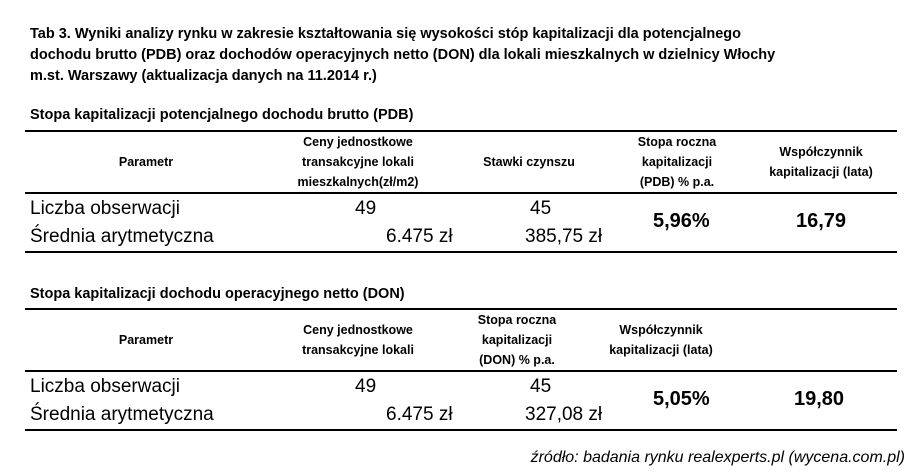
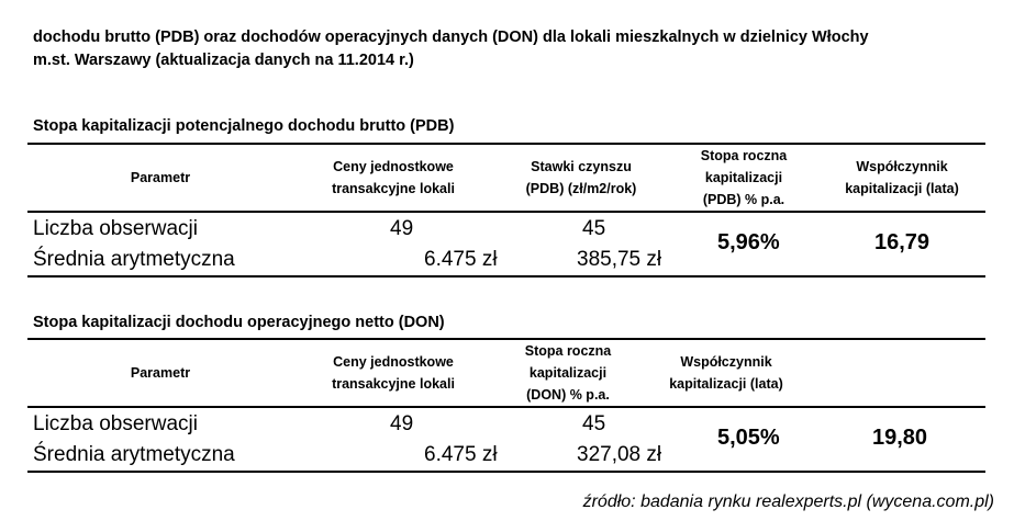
- Tab 3. Wyniki analizy rynku w zakresie kształtowania się wysokości stóp kapitalizacji dla potencjalnego
- dochodu brutto (PDB) oraz dochodów operacyjnych netto (DON) dla lokali mieszkalnych w dzielnicy Włochy
+ dochodu brutto (PDB) oraz dochodów operacyjnych danych (DON) dla lokali mieszkalnych w dzielnicy Włochy
  m.st. Warszawy (aktualizacja danych na 11.2014 r.)
  Stopa kapitalizacji potencjalnego dochodu brutto (PDB)
  Parametr
  Ceny jednostkowe
  transakcyjne lokali
- mieszkalnych(zł/m2)
  Stawki czynszu
+ (PDB) (zł/m2/rok)
  Stopa roczna
  kapitalizacji
  (PDB) % p.a.
  Współczynnik
  kapitalizacji (lata)
  Liczba obserwacji
  Średnia arytmetyczna
  49
  6.475 zł
  45
  385,75 zł
  5,96%
  16,79
  Stopa kapitalizacji dochodu operacyjnego netto (DON)
  Parametr
  Ceny jednostkowe
  transakcyjne lokali
  Stopa roczna
  kapitalizacji
  (DON) % p.a.
  Współczynnik
  kapitalizacji (lata)
  Liczba obserwacji
  Średnia arytmetyczna
  49
  6.475 zł
  45
  327,08 zł
  5,05%
  19,80
  źródło: badania rynku realexperts.pl (wycena.com.pl)
